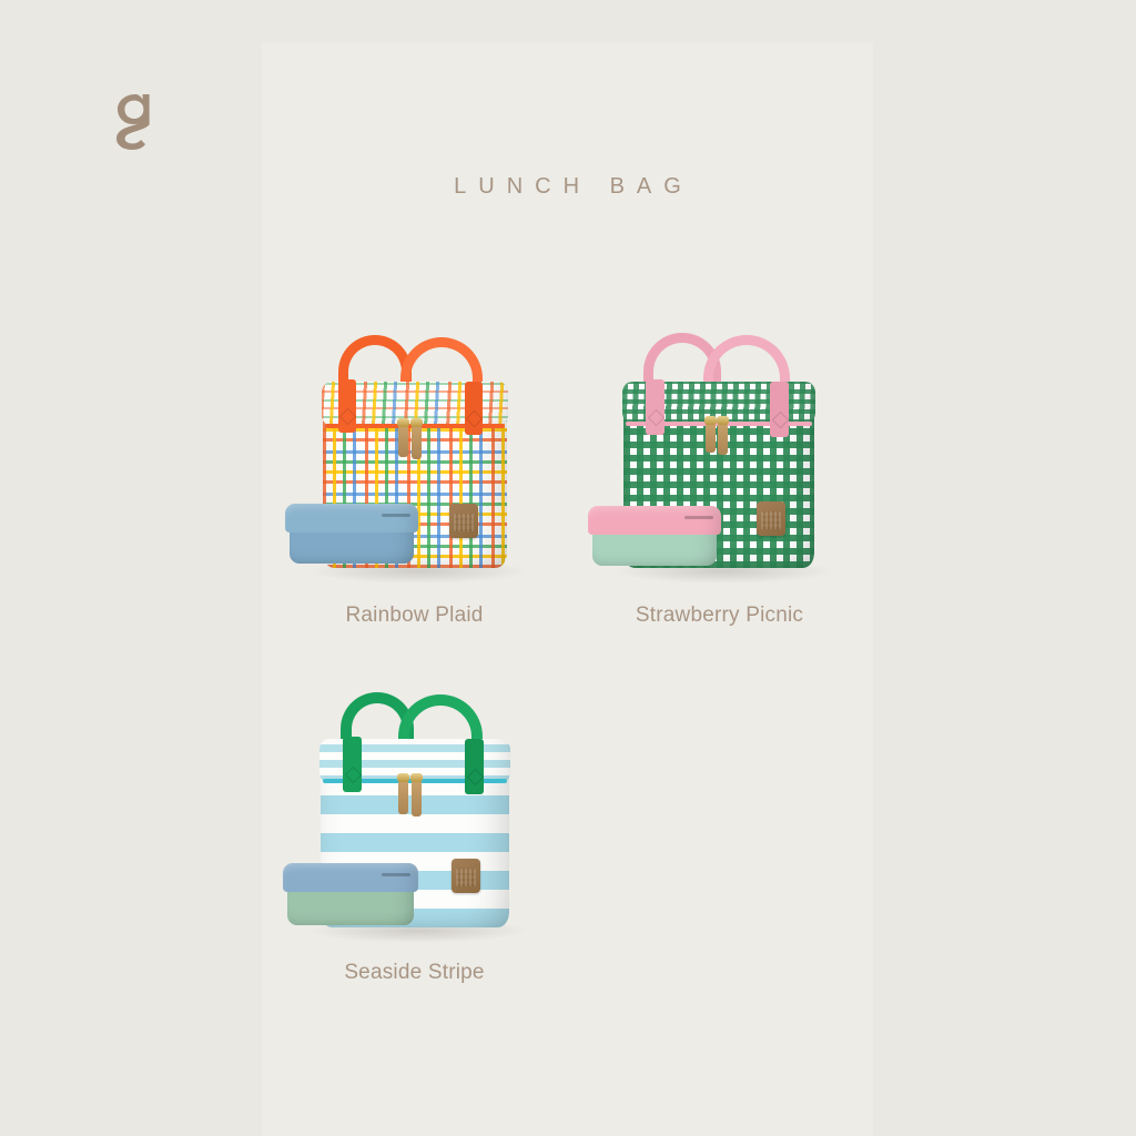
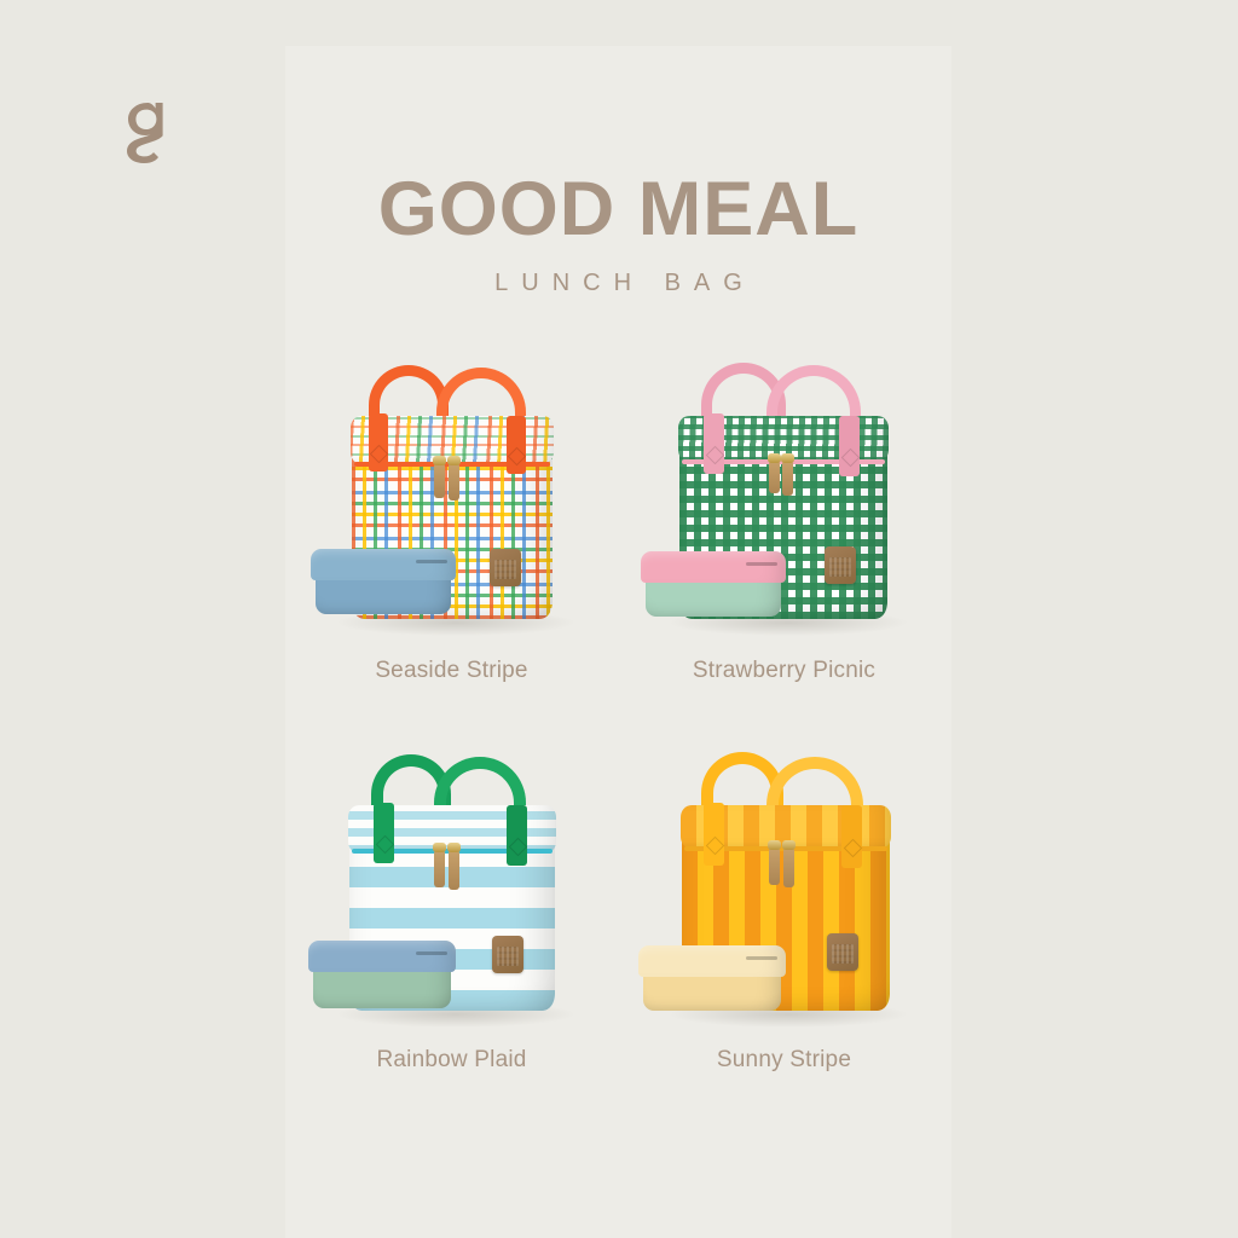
+ GOOD MEAL
  LUNCH BAG
- Rainbow Plaid
+ Seaside Stripe
  Strawberry Picnic
- Seaside Stripe
+ Rainbow Plaid
+ Sunny Stripe
